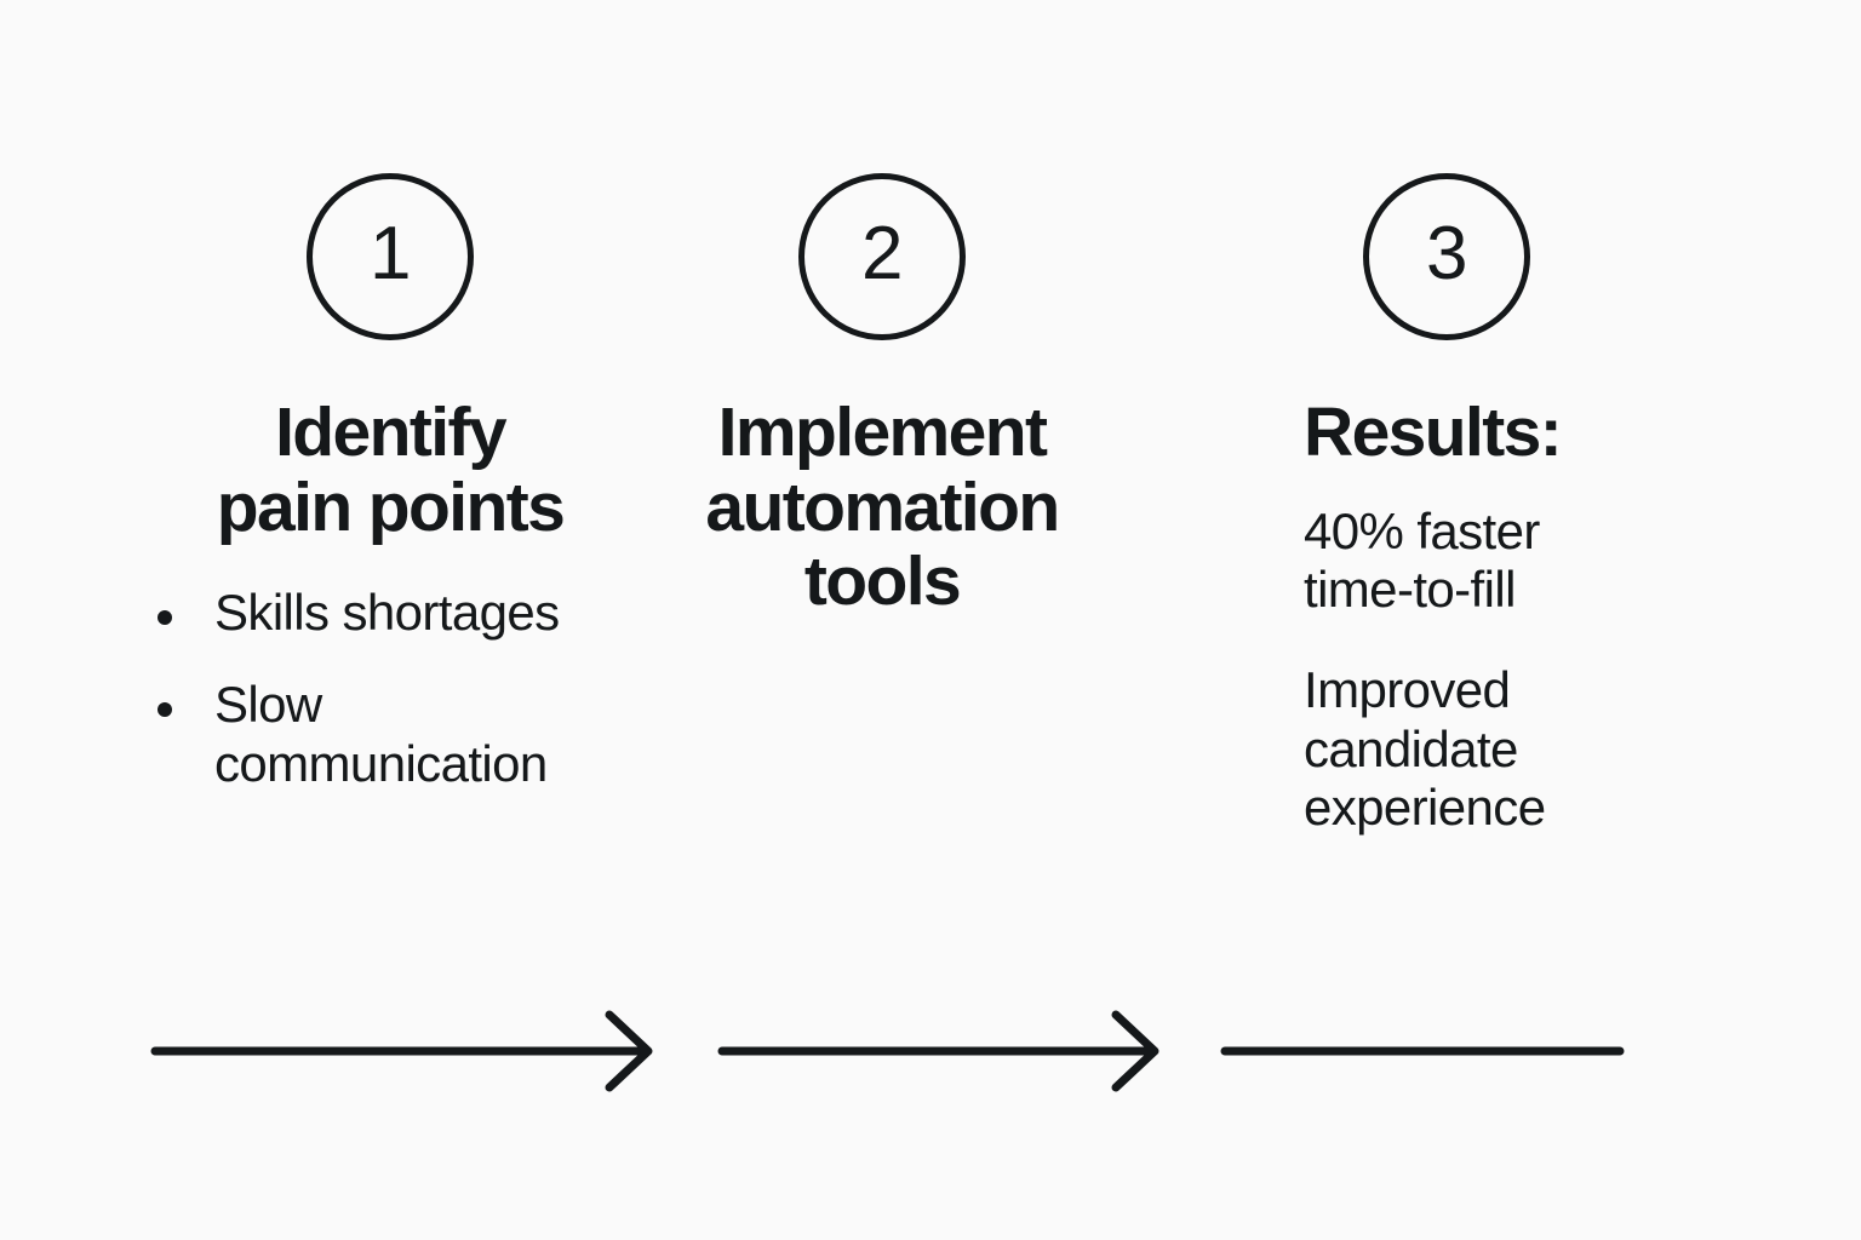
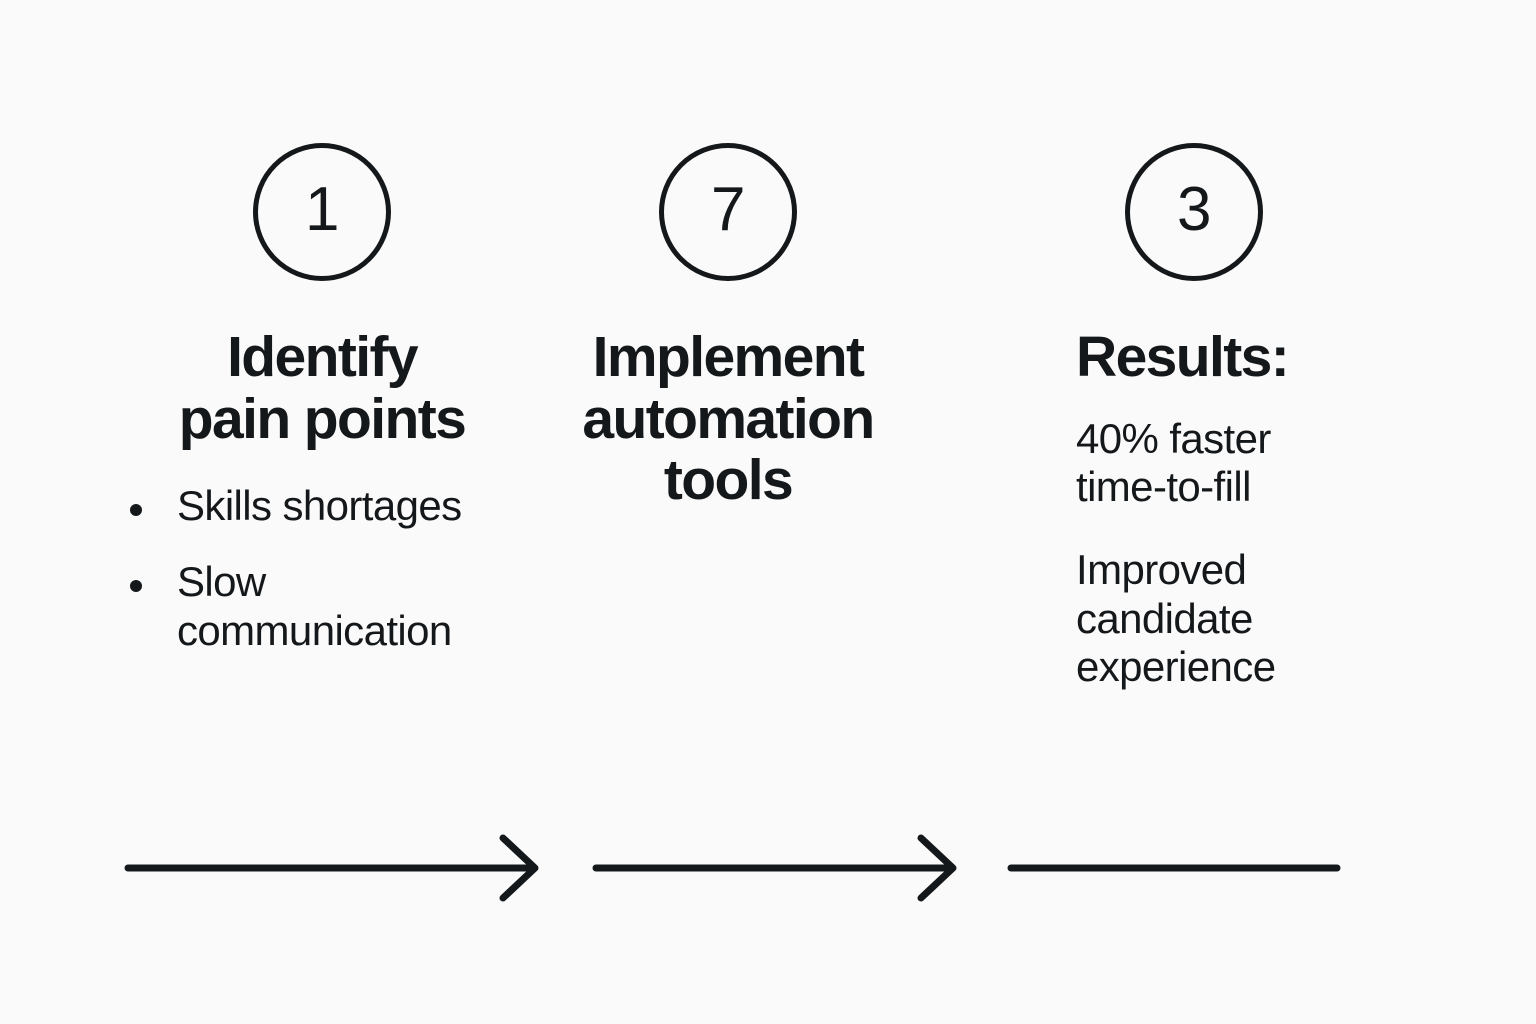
  1
  Identify
  pain points
  Skills shortages
  Slow communication
- 2
+ 7
  Implement
  automation
  tools
  3
  Results:
  40% faster
  time-to-fill
  Improved
  candidate
  experience
